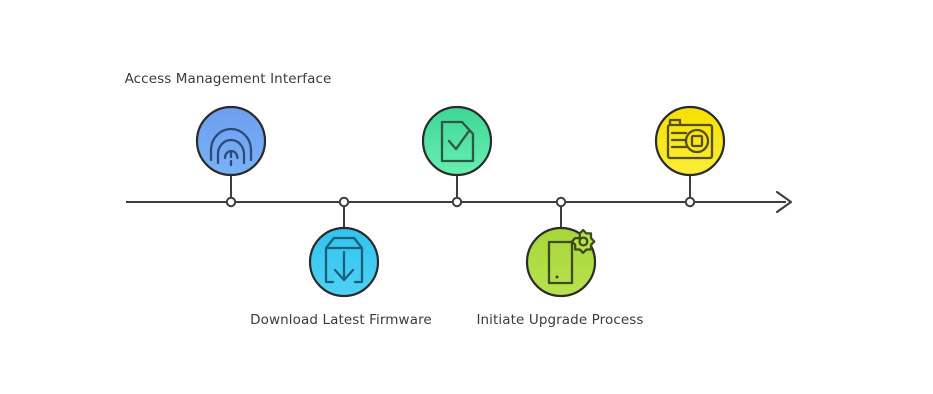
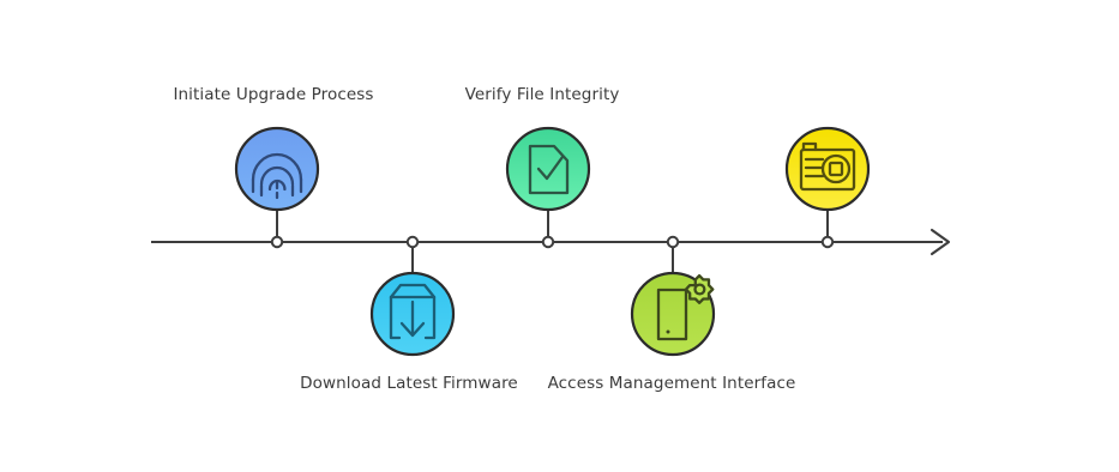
- Access Management Interface
+ Initiate Upgrade Process
  Download Latest Firmware
+ Verify File Integrity
- Initiate Upgrade Process
+ Access Management Interface
